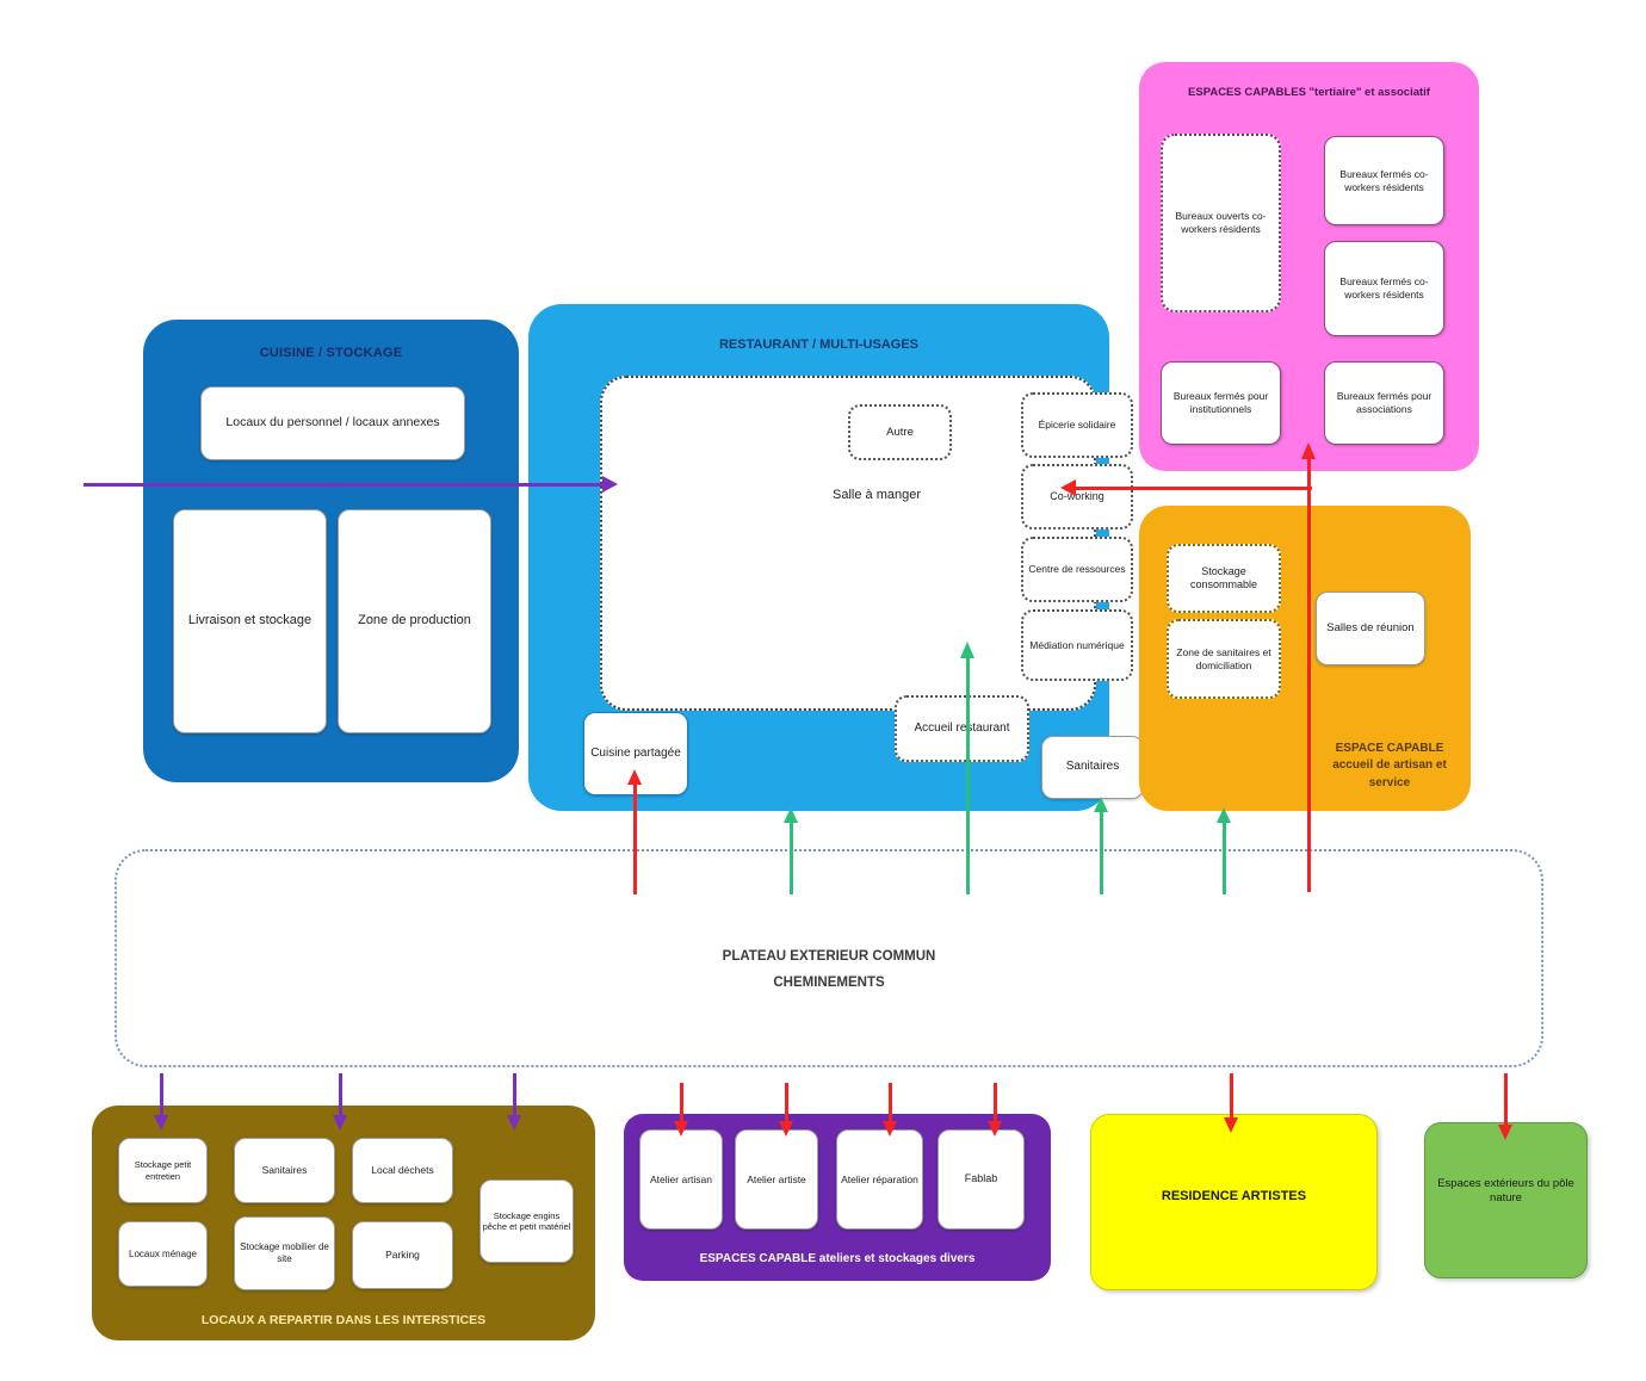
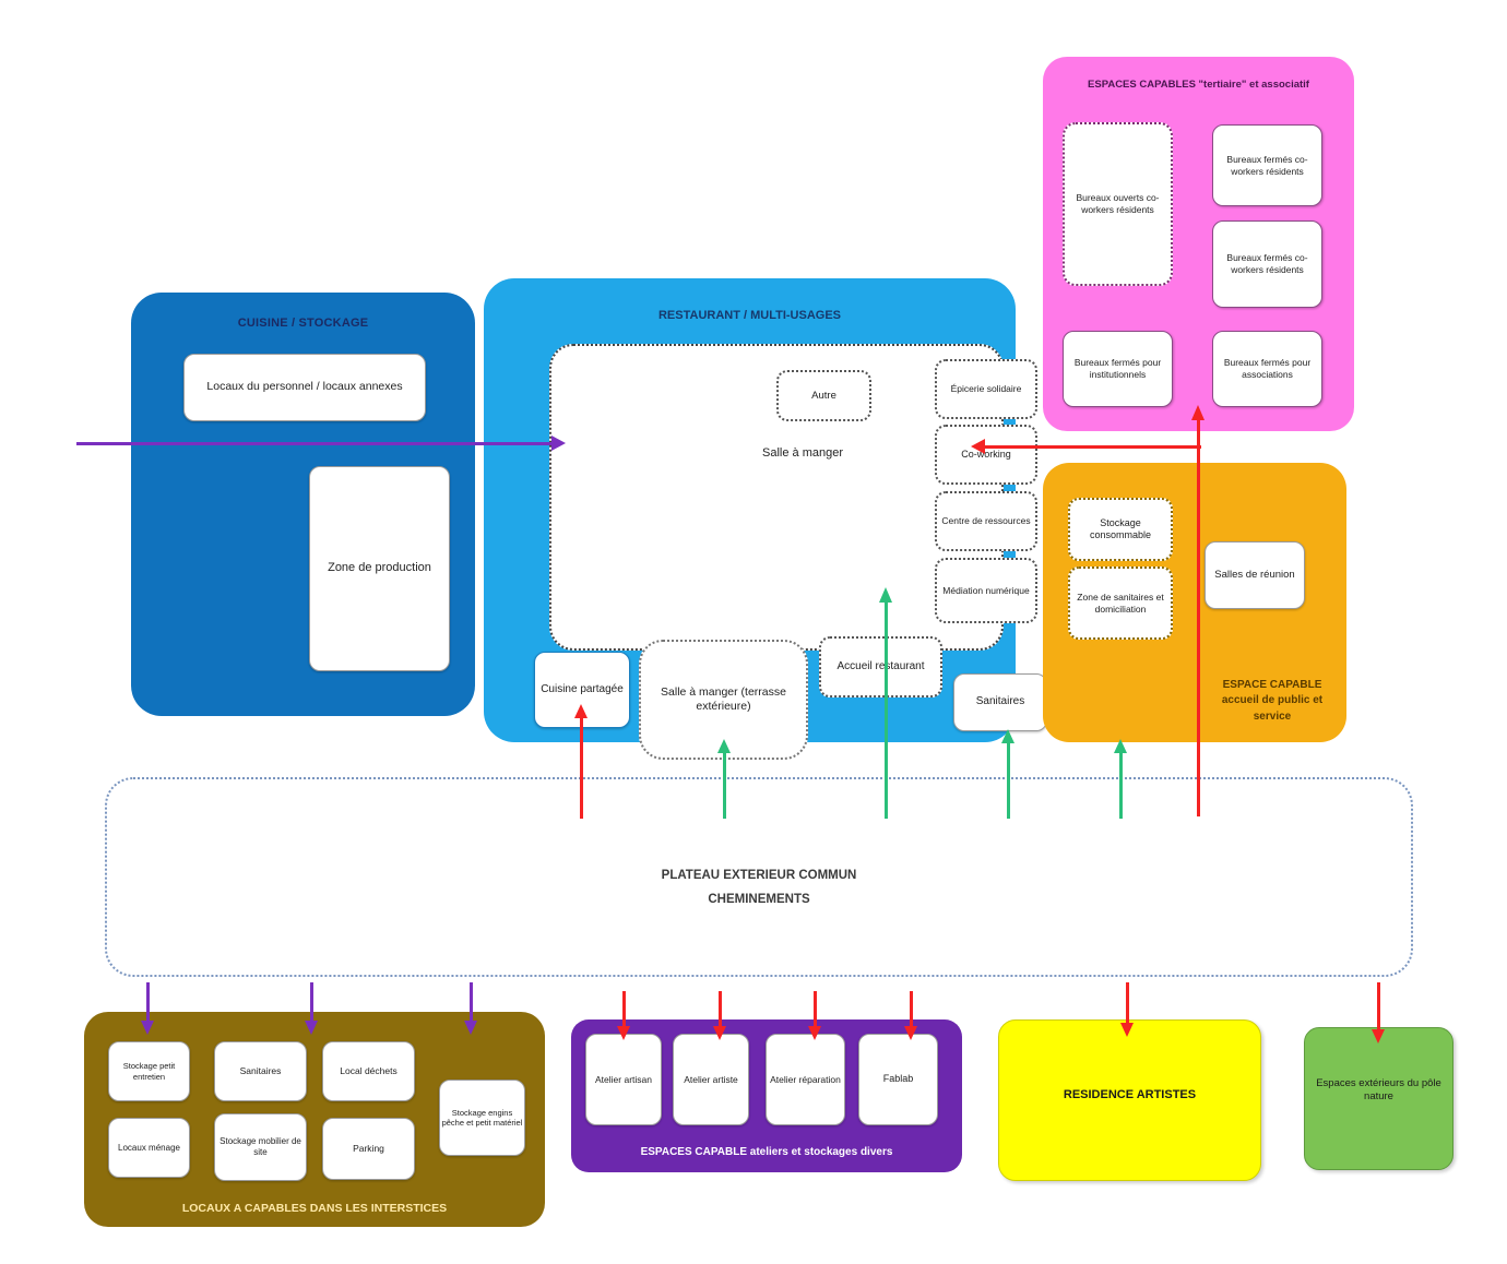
  CUISINE / STOCKAGE
  Locaux du personnel / locaux annexes
- Livraison et stockage
  Zone de production
  RESTAURANT / MULTI-USAGES
  Salle à manger
  Autre
  Épicerie solidaire
  Co-working
  Centre de ressources
  Médiation numérique
  Cuisine partagée
+ Salle à manger (terrasse extérieure)
  Accueil retaurant
  Sanitaires
  ESPACES CAPABLES "tertiaire" et associatif
  Bureaux ouverts co-workers résidents
  Bureaux fermés co-workers résidents
  Bureaux fermés co-workers résidents
  Bureaux fermés pour institutionnels
  Bureaux fermés pour associations
  Stockage consommable
  Zone de sanitaires et domiciliation
  Salles de réunion
- ESPACE CAPABLE accueil de artisan et service
+ ESPACE CAPABLE accueil de public et service
  PLATEAU EXTERIEUR COMMUN
  CHEMINEMENTS
  Stockage petit entretien
  Sanitaires
  Local déchets
  Locaux ménage
  Stockage mobilier de site
  Parking
  Stockage engins pêche et petit matériel
- LOCAUX A REPARTIR DANS LES INTERSTICES
+ LOCAUX A CAPABLES DANS LES INTERSTICES
  Atelier artisan
  Atelier artiste
  Atelier réparation
  Fablab
  ESPACES CAPABLE ateliers et stockages divers
  RESIDENCE ARTISTES
  Espaces extérieurs du pôle nature
